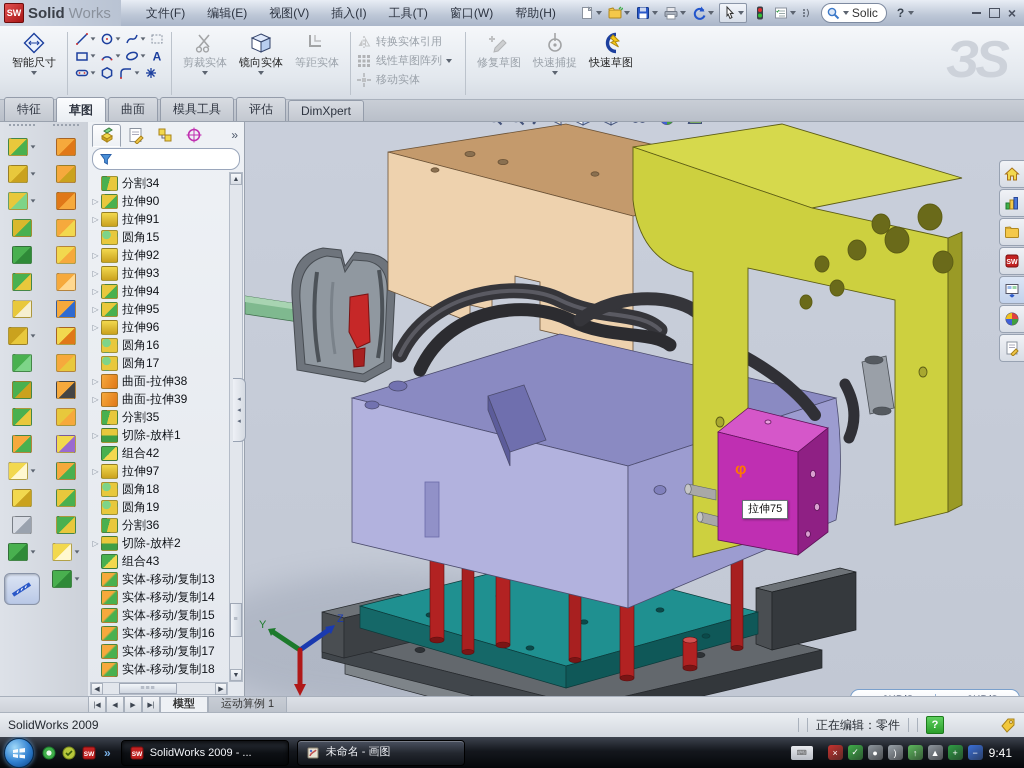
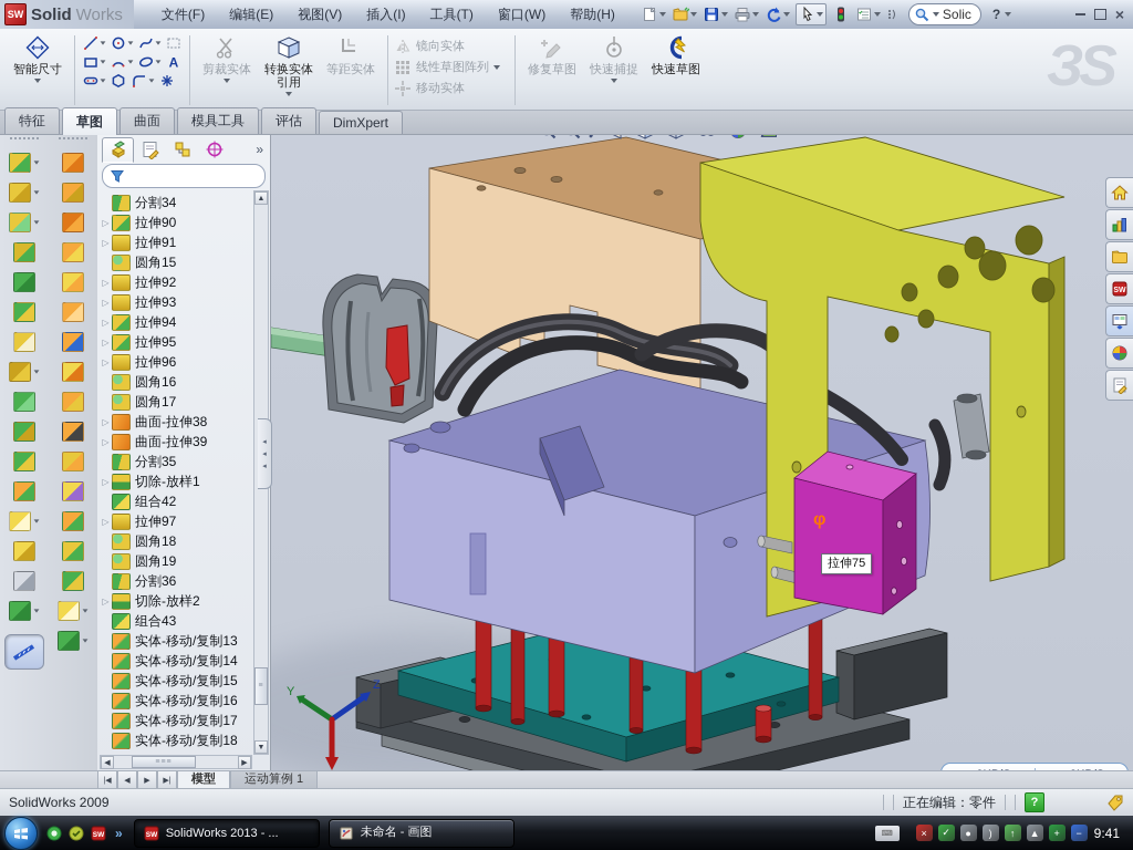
  SW
  Solid
  Works
  文件(F)
  编辑(E)
  视图(V)
  插入(I)
  工具(T)
  窗口(W)
  帮助(H)
  Solic
  ?
  ×
  智能尺寸
  A
  剪裁实体
- 镜向实体
+ 转换实体引用
  等距实体
- 转换实体引用
+ 镜向实体
  线性草图阵列
  移动实体
  修复草图
  快速捕捉
  快速草图
  ЗS
  特征
  草图
  曲面
  模具工具
  评估
  DimXpert
  »
  分割34
  ▷
  拉伸90
  ▷
  拉伸91
  圆角15
  ▷
  拉伸92
  ▷
  拉伸93
  ▷
  拉伸94
  ▷
  拉伸95
  ▷
  拉伸96
  圆角16
  圆角17
  ▷
  曲面-拉伸38
  ▷
  曲面-拉伸39
  分割35
  ▷
  切除-放样1
  组合42
  ▷
  拉伸97
  圆角18
  圆角19
  分割36
  ▷
  切除-放样2
  组合43
  实体-移动/复制13
  实体-移动/复制14
  实体-移动/复制15
  实体-移动/复制16
  实体-移动/复制17
  实体-移动/复制18
  φ
  Y
  Z
  拉伸75
  模型
  运动算例 1
  SolidWorks 2009
  正在编辑：零件
  ?
  »
- SolidWorks 2009 - ...
+ SolidWorks 2013 - ...
  未命名 - 画图
  ×
  ✓
  ●
  )
  ↑
  ▲
  +
  −
  9:41
